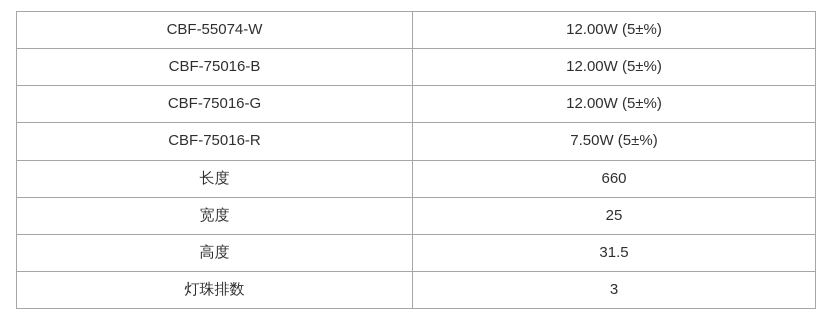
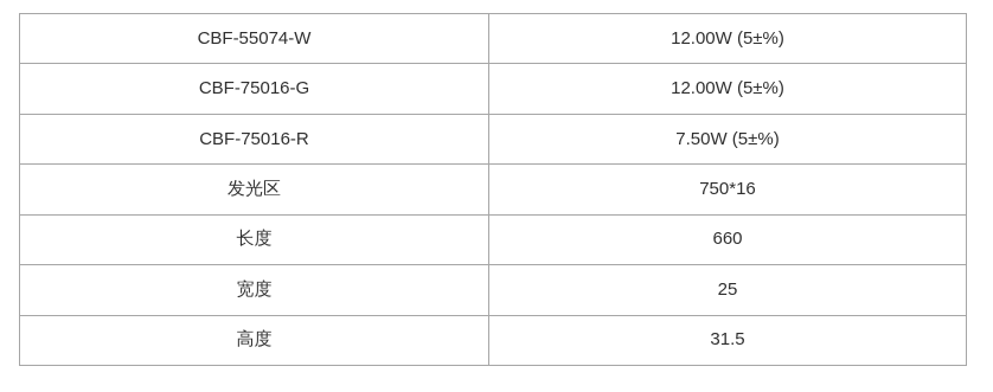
  CBF-55074-W	12.00W (5±%)
- CBF-75016-B	12.00W (5±%)
  CBF-75016-G	12.00W (5±%)
  CBF-75016-R	7.50W (5±%)
+ 发光区	750*16
  长度	660
  宽度	25
  高度	31.5
- 灯珠排数	3
